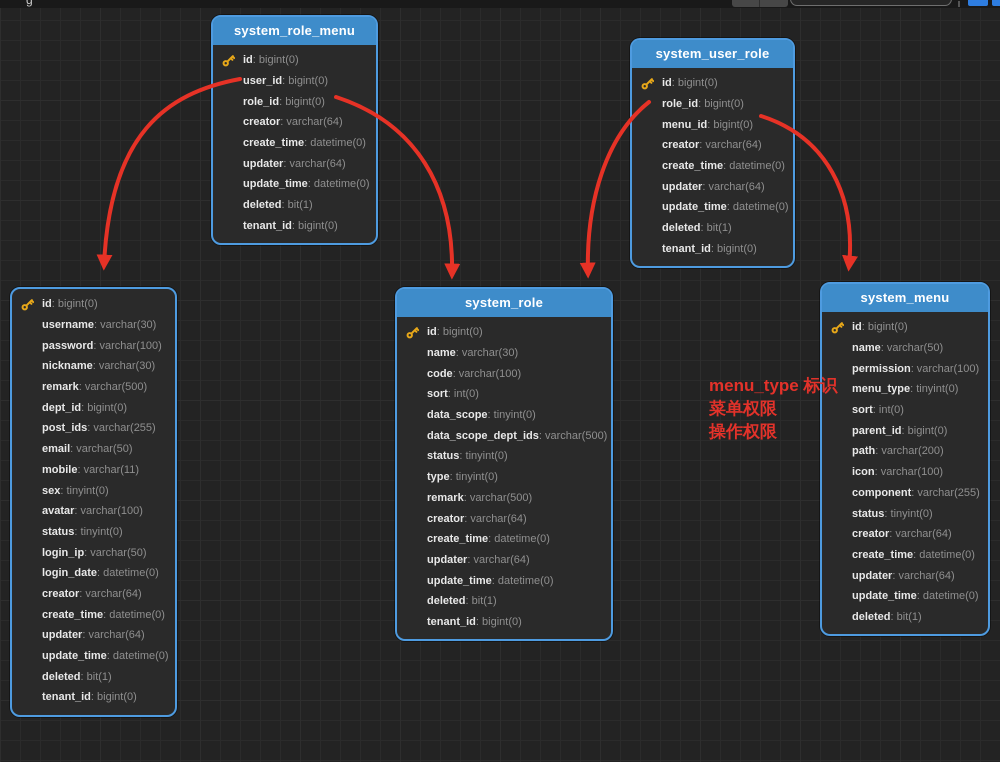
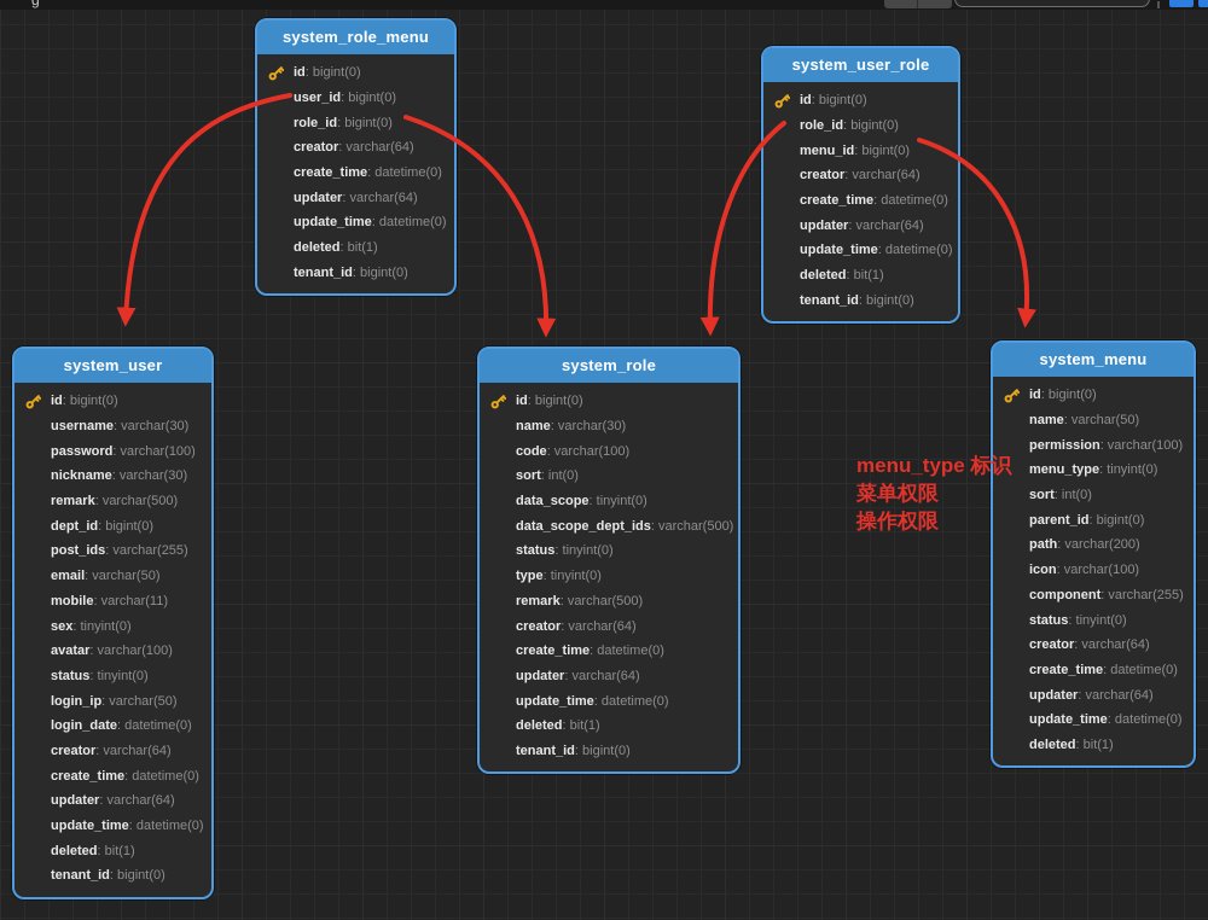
  system_role_menu
  id
  : bigint(0)
  user_id
  : bigint(0)
  role_id
  : bigint(0)
  creator
  : varchar(64)
  create_time
  : datetime(0)
  updater
  : varchar(64)
  update_time
  : datetime(0)
  deleted
  : bit(1)
  tenant_id
  : bigint(0)
  system_user_role
  id
  : bigint(0)
  role_id
  : bigint(0)
  menu_id
  : bigint(0)
  creator
  : varchar(64)
  create_time
  : datetime(0)
  updater
  : varchar(64)
  update_time
  : datetime(0)
  deleted
  : bit(1)
  tenant_id
  : bigint(0)
+ system_user
  id
  : bigint(0)
  username
  : varchar(30)
  password
  : varchar(100)
  nickname
  : varchar(30)
  remark
  : varchar(500)
  dept_id
  : bigint(0)
  post_ids
  : varchar(255)
  email
  : varchar(50)
  mobile
  : varchar(11)
  sex
  : tinyint(0)
  avatar
  : varchar(100)
  status
  : tinyint(0)
  login_ip
  : varchar(50)
  login_date
  : datetime(0)
  creator
  : varchar(64)
  create_time
  : datetime(0)
  updater
  : varchar(64)
  update_time
  : datetime(0)
  deleted
  : bit(1)
  tenant_id
  : bigint(0)
  system_role
  id
  : bigint(0)
  name
  : varchar(30)
  code
  : varchar(100)
  sort
  : int(0)
  data_scope
  : tinyint(0)
  data_scope_dept_ids
  : varchar(500)
  status
  : tinyint(0)
  type
  : tinyint(0)
  remark
  : varchar(500)
  creator
  : varchar(64)
  create_time
  : datetime(0)
  updater
  : varchar(64)
  update_time
  : datetime(0)
  deleted
  : bit(1)
  tenant_id
  : bigint(0)
  system_menu
  id
  : bigint(0)
  name
  : varchar(50)
  permission
  : varchar(100)
  menu_type
  : tinyint(0)
  sort
  : int(0)
  parent_id
  : bigint(0)
  path
  : varchar(200)
  icon
  : varchar(100)
  component
  : varchar(255)
  status
  : tinyint(0)
  creator
  : varchar(64)
  create_time
  : datetime(0)
  updater
  : varchar(64)
  update_time
  : datetime(0)
  deleted
  : bit(1)
  menu_type 标识
  菜单权限
  操作权限
  g
